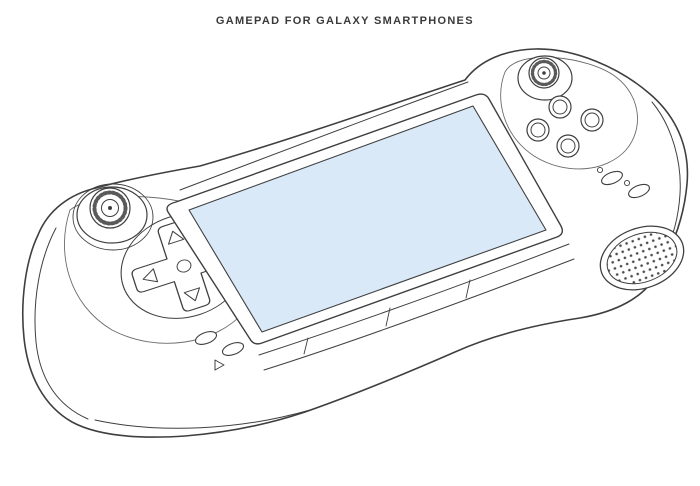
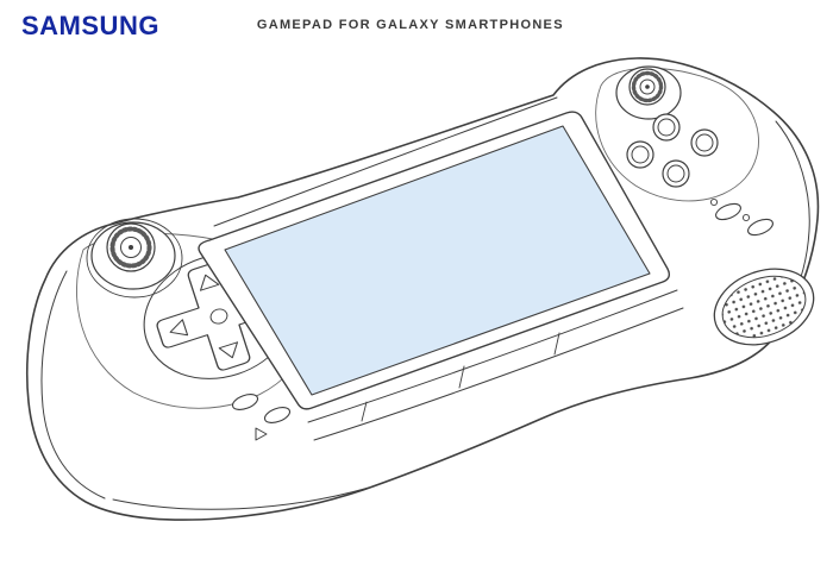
+ SAMSUNG
  GAMEPAD FOR GALAXY SMARTPHONES
